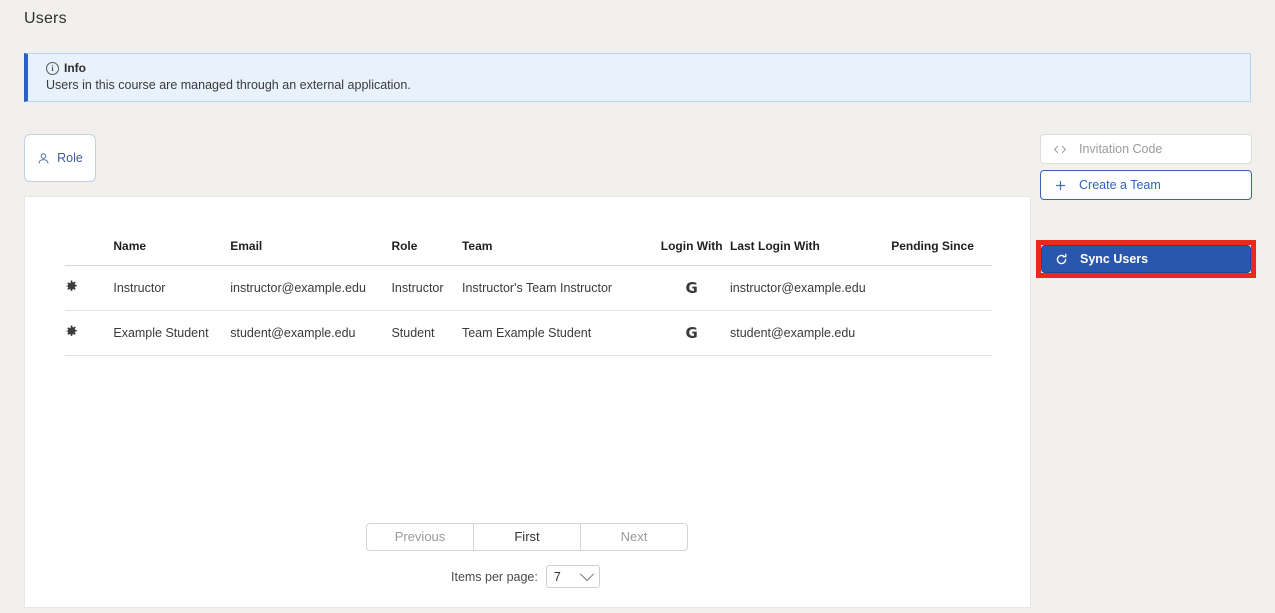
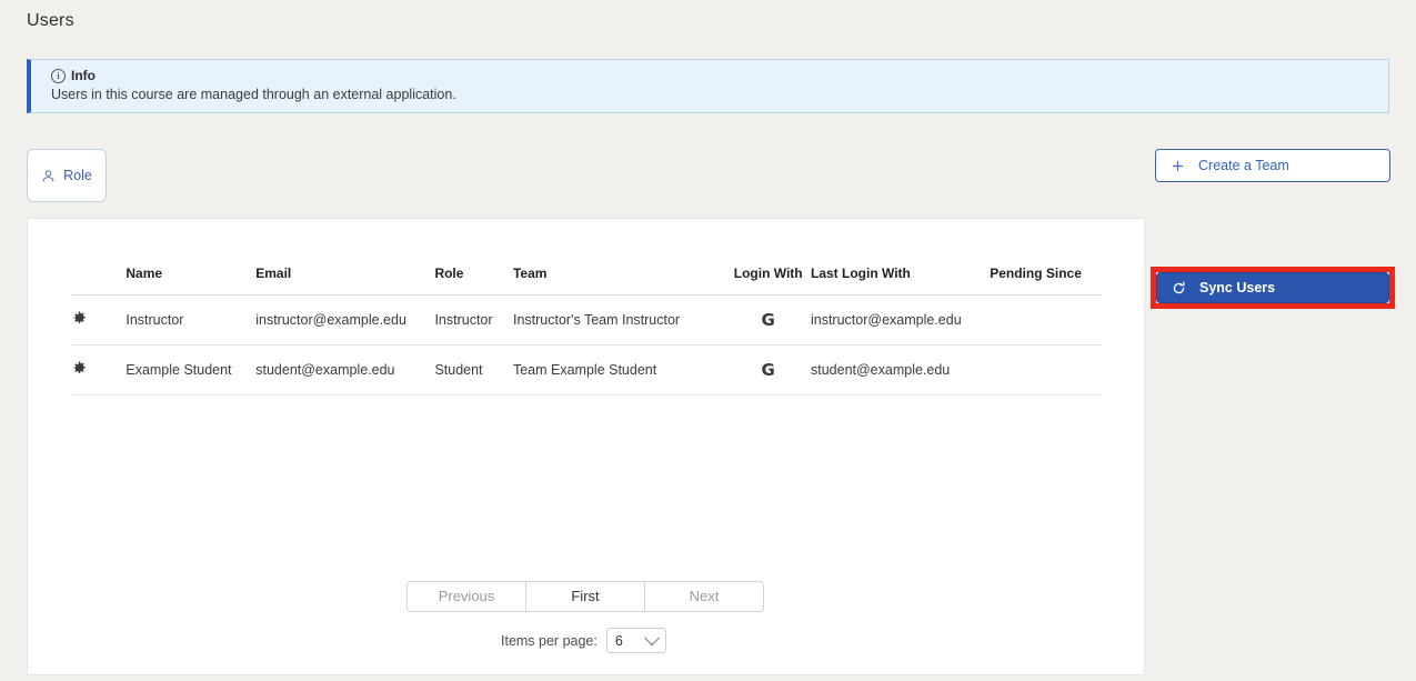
  Users
  i
  Info
  Users in this course are managed through an external application.
  Role
- Invitation Code
  Create a Team
  Sync Users
  	Name	Email	Role	Team	Login With	Last Login With	Pending Since
  	Instructor	instructor@example.edu	Instructor	Instructor's Team Instructor	G	instructor@example.edu
  	Example Student	student@example.edu	Student	Team Example Student	G	student@example.edu
  Previous
  First
  Next
  Items per page:
- 7
+ 6
